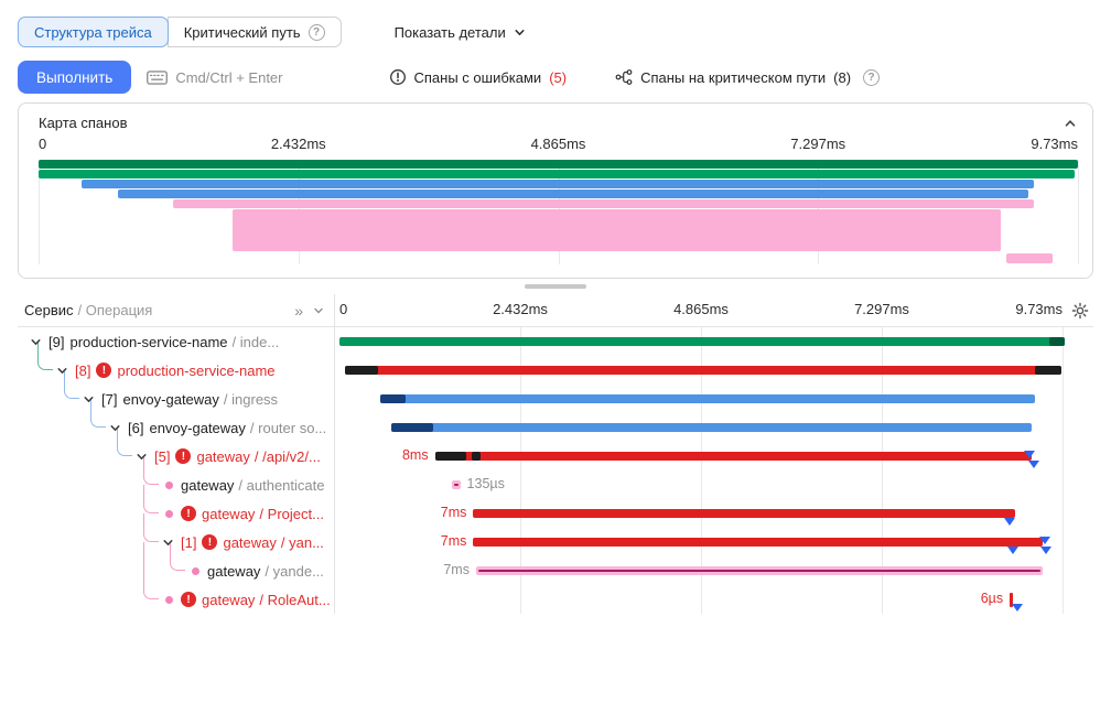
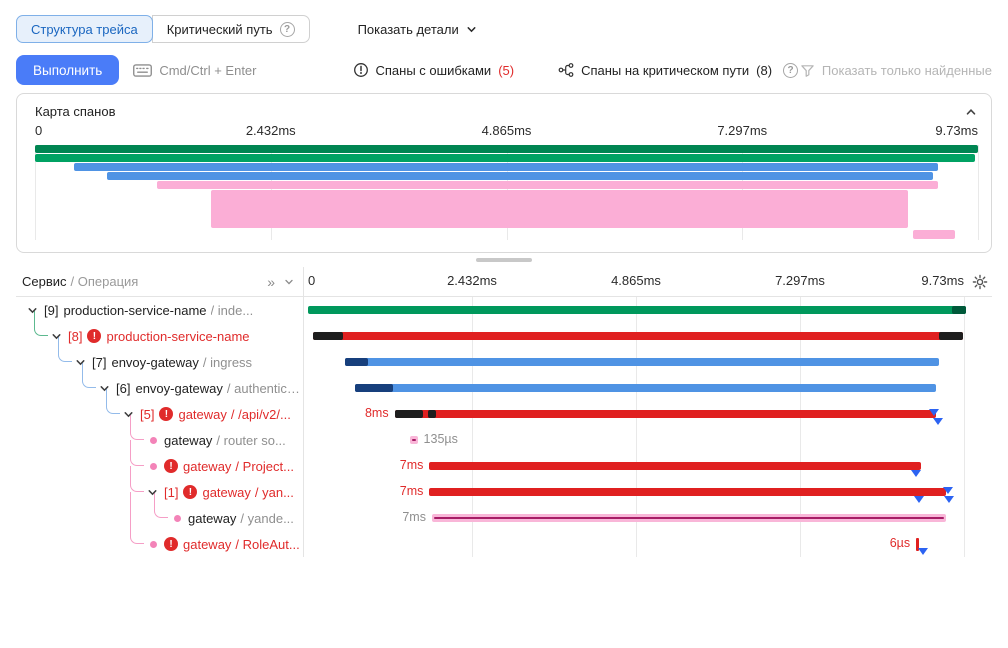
  Структура трейса
  Критический путь
  ?
  Показать детали
  Выполнить
  Cmd/Ctrl + Enter
  Спаны с ошибками
  (5)
  Спаны на критическом пути
  (8)
  ?
+ Показать только найденные
  Карта спанов
  0
  2.432ms
  4.865ms
  7.297ms
  9.73ms
  Сервис
  / Операция
  »
  0
  2.432ms
  4.865ms
  7.297ms
  9.73ms
  [9]
  production-service-name
  / inde...
  [8]
  !
  production-service-name
  [7]
  envoy-gateway
  / ingress
  [6]
  envoy-gateway
- / router so...
+ / authenticate
  [5]
  !
  gateway
  / /api/v2/...
  gateway
- / authenticate
+ / router so...
  !
  gateway
  / Project...
  [1]
  !
  gateway
  / yan...
  gateway
  / yande...
  !
  gateway
  / RoleAut...
  8ms
  135µs
  7ms
  7ms
  7ms
  6µs
